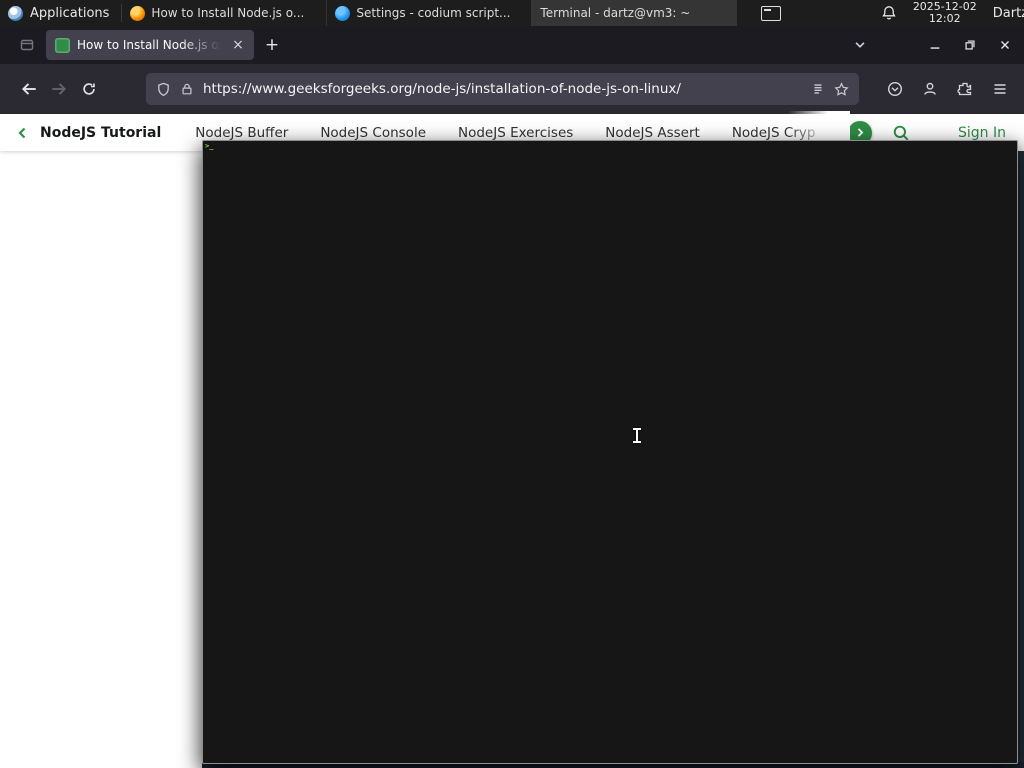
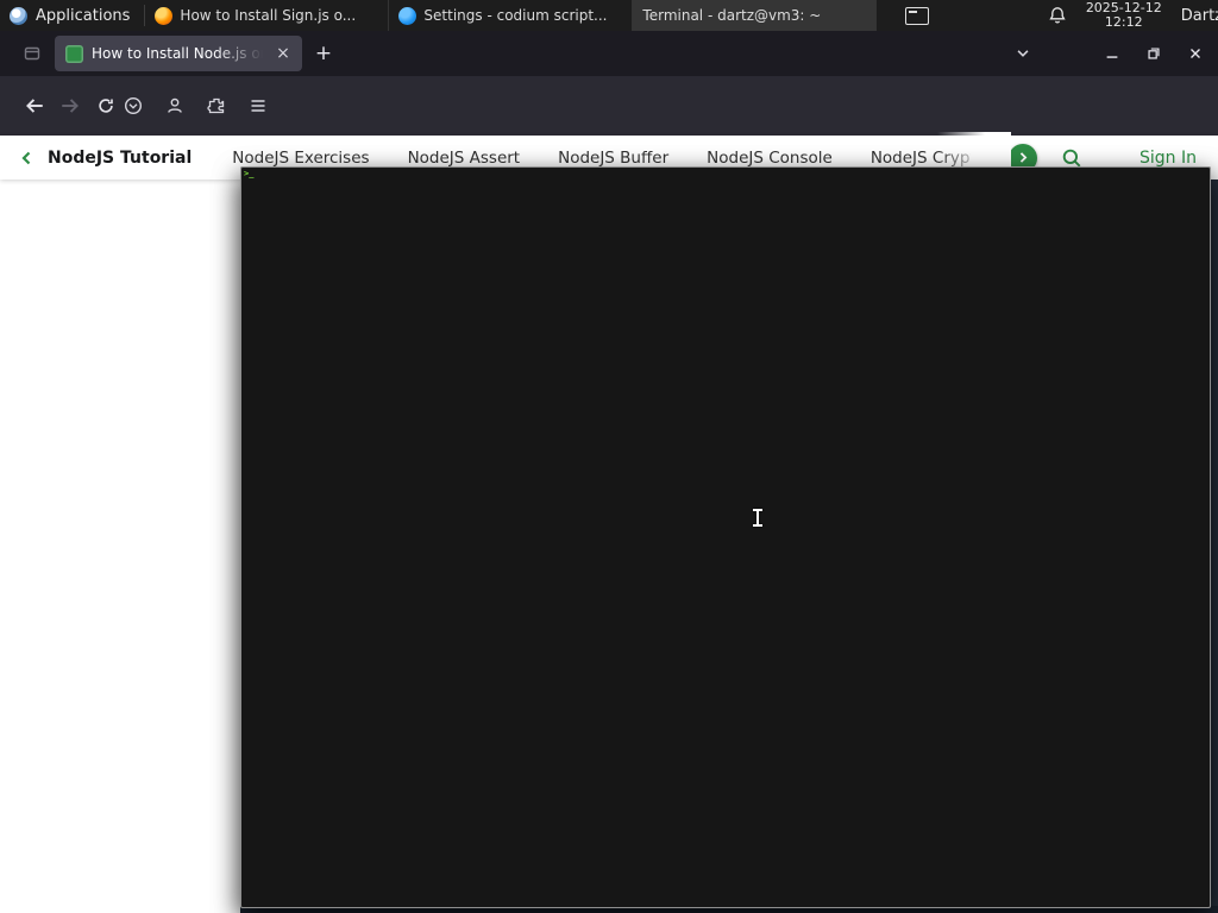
  Applications
- How to Install Node.js o...
+ How to Install Sign.js o...
  Settings - codium script...
  Terminal - dartz@vm3: ~
- 2025-12-02
+ 2025-12-12
- 12:02
+ 12:12
  Dart
  How to Install Node.js o
  ×
  +
- https://www.geeksforgeeks.org/node-js/installation-of-node-js-on-linux/
  NodeJS Tutorial
- NodeJS Buffer
+ NodeJS Exercises
- NodeJS Console
+ NodeJS Assert
- NodeJS Exercises
+ NodeJS Buffer
- NodeJS Assert
+ NodeJS Console
  Sign In
